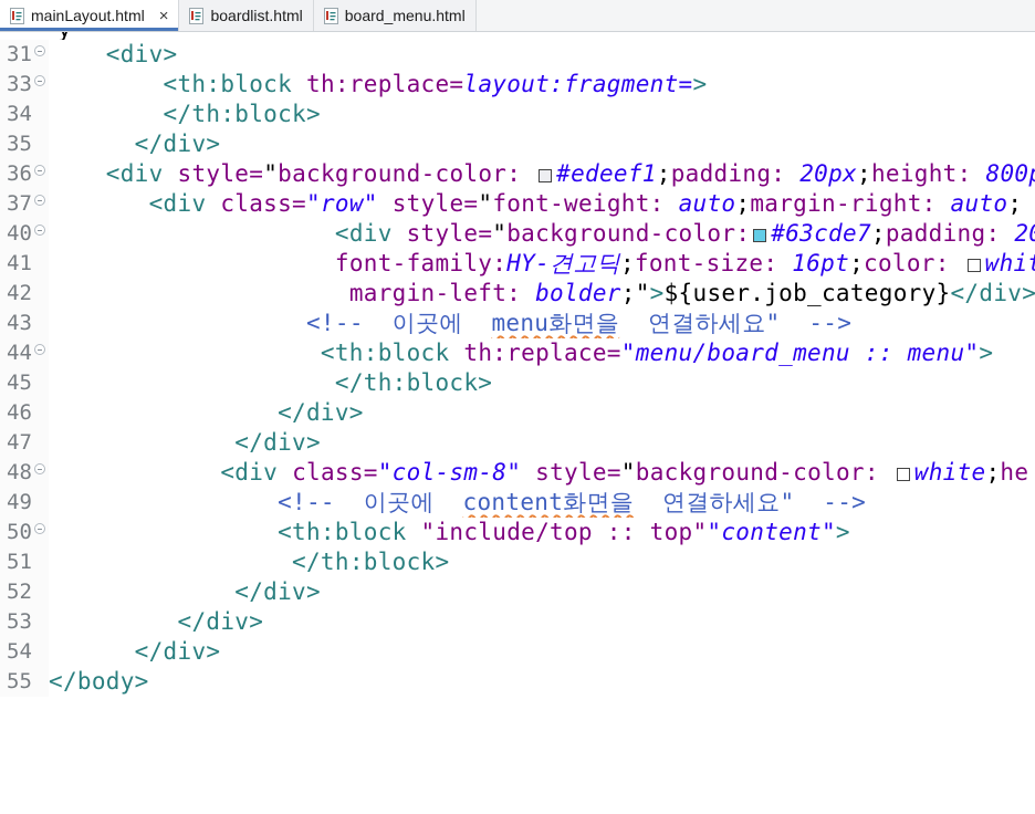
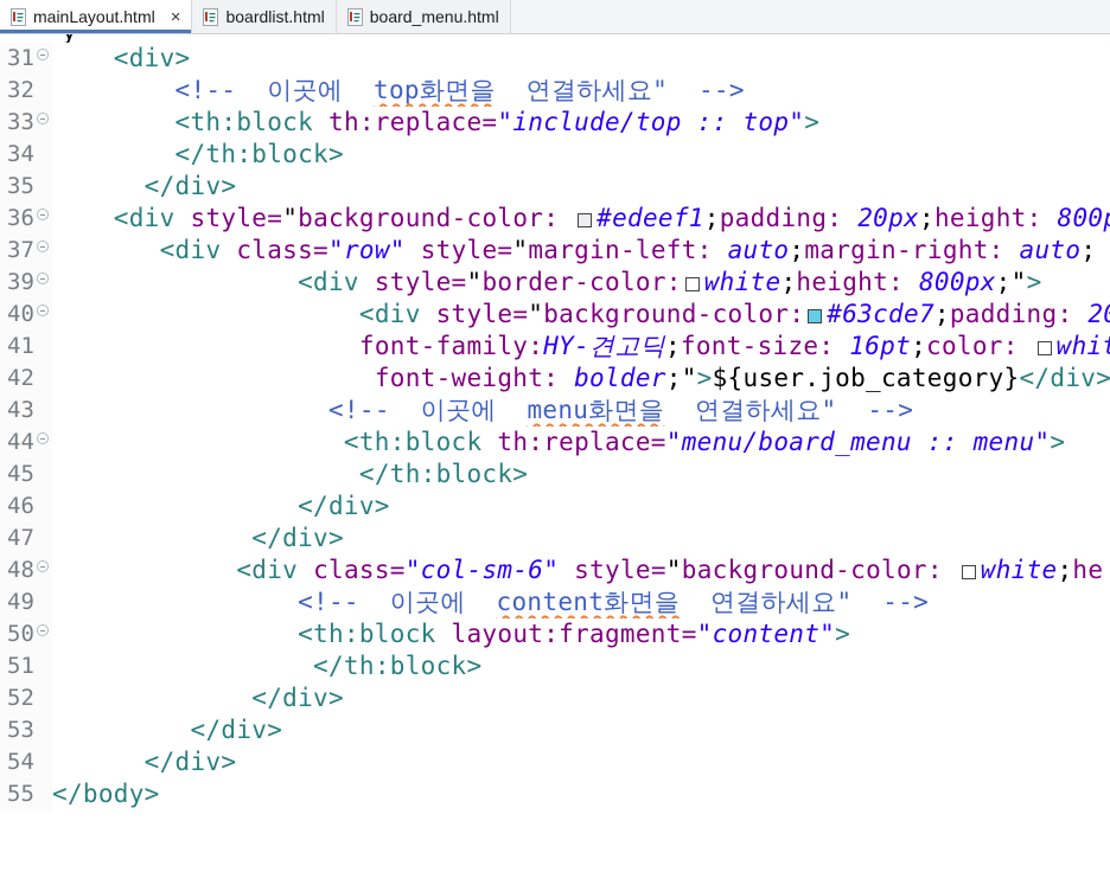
  mainLayout.html
  ×
  boardlist.html
  board_menu.html
  31
  <div>
+ 32
+ <!-- 이곳에 top화면을 연결하세요" -->
  33
- <th:block th:replace=layout:fragment=>
+ <th:block th:replace="include/top :: top">
  34
  </th:block>
  35
  </div>
  36
  <div style="background-color: #edeef1;padding: 20px;height: 800
  37
- <div class="row" style="font-weight: auto;margin-right: auto;
+ <div class="row" style="margin-left: auto;margin-right: auto;
+ 39
+ <div style="border-color: white;height: 800px;">
  40
  <div style="background-color: #63cde7;padding: 2
  41
  font-family:HY-견고딕;font-size: 16pt;color: whi
  42
- margin-left: bolder;">${user.job_category}</div>
+ font-weight: bolder;">${user.job_category}</div>
  43
  <!-- 이곳에 menu화면을 연결하세요" -->
  44
  <th:block th:replace="menu/board_menu :: menu">
  45
  </th:block>
  46
  </div>
  47
  </div>
  48
- <div class="col-sm-8" style="background-color: white;he
+ <div class="col-sm-6" style="background-color: white;he
  49
  <!-- 이곳에 content화면을 연결하세요" -->
  50
- <th:block "include/top :: top""content">
+ <th:block layout:fragment="content">
  51
  </th:block>
  52
  </div>
  53
  </div>
  54
  </div>
  55
  </body>
